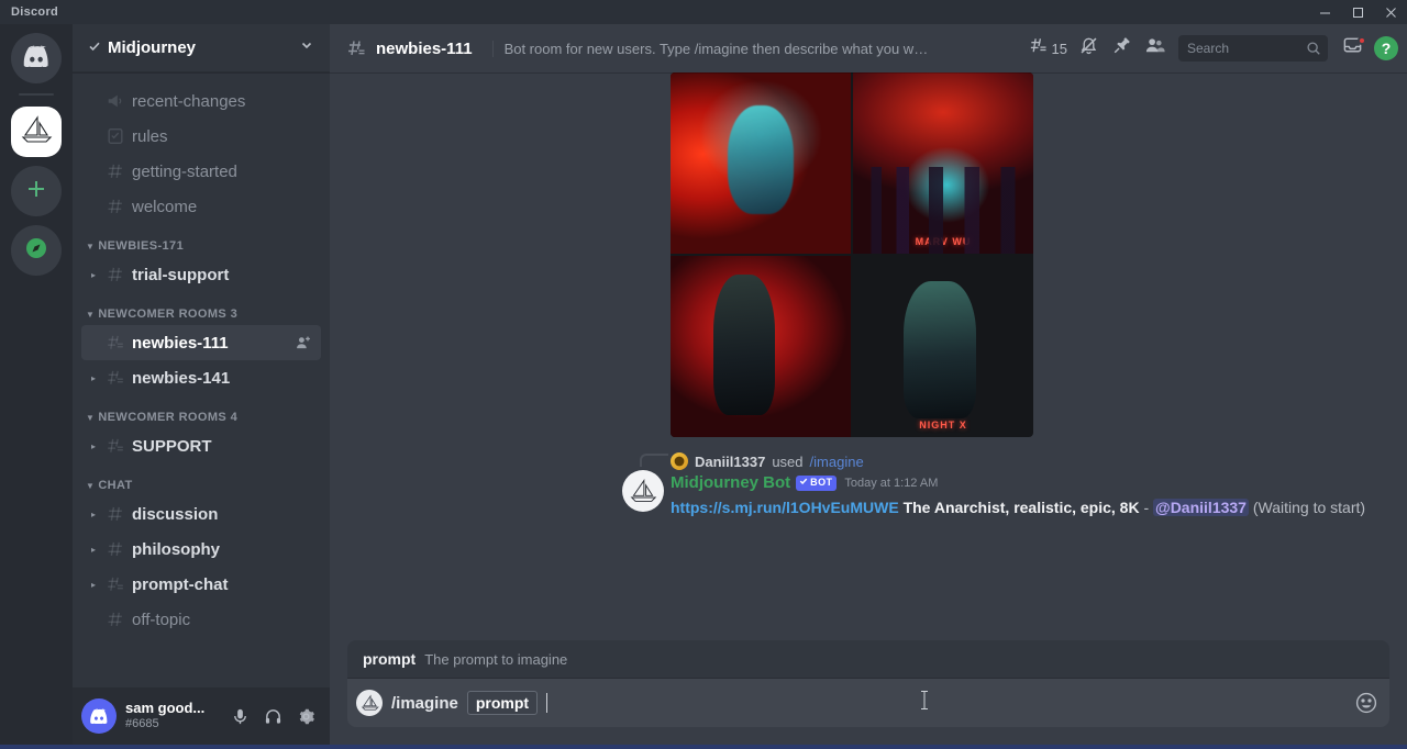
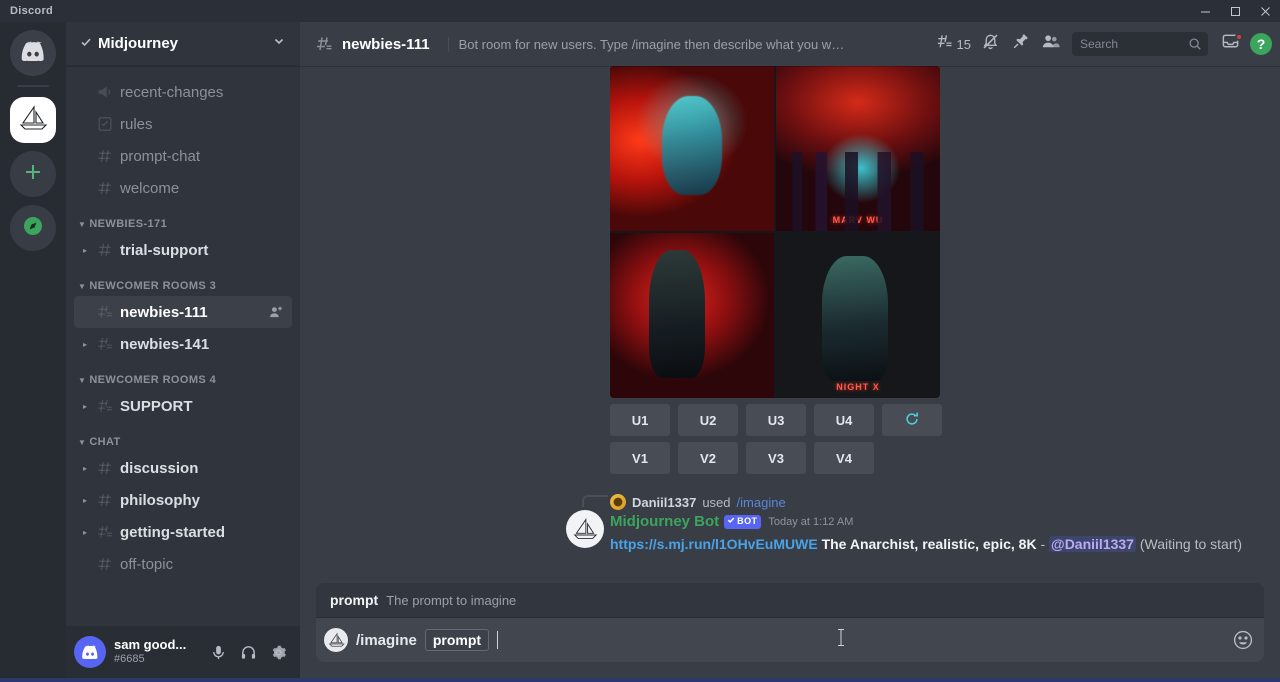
  Discord
  Midjourney
  recent-changes
  rules
- getting-started
+ prompt-chat
  welcome
  ▼
  NEWBIES-171
  ▸
  trial-support
  ▼
  NEWCOMER ROOMS 3
  newbies-111
  ▸
  newbies-141
  ▼
  NEWCOMER ROOMS 4
  ▸
  SUPPORT
  ▼
  CHAT
  ▸
  discussion
  ▸
  philosophy
  ▸
- prompt-chat
+ getting-started
  off-topic
  sam good...
  #6685
  newbies-111
  Bot room for new users. Type /imagine then describe what you want
  15
  Search
  ?
  MARV WU
  NIGHT X
+ U1
+ U2
+ U3
+ U4
+ V1
+ V2
+ V3
+ V4
  Daniil1337
  used
  /imagine
  Midjourney Bot
  BOT
  Today at 1:12 AM
  https://s.mj.run/l1OHvEuMUWE The Anarchist, realistic, epic, 8K - @Daniil1337 (Waiting to start)
  prompt
  The prompt to imagine
  /imagine
  prompt
